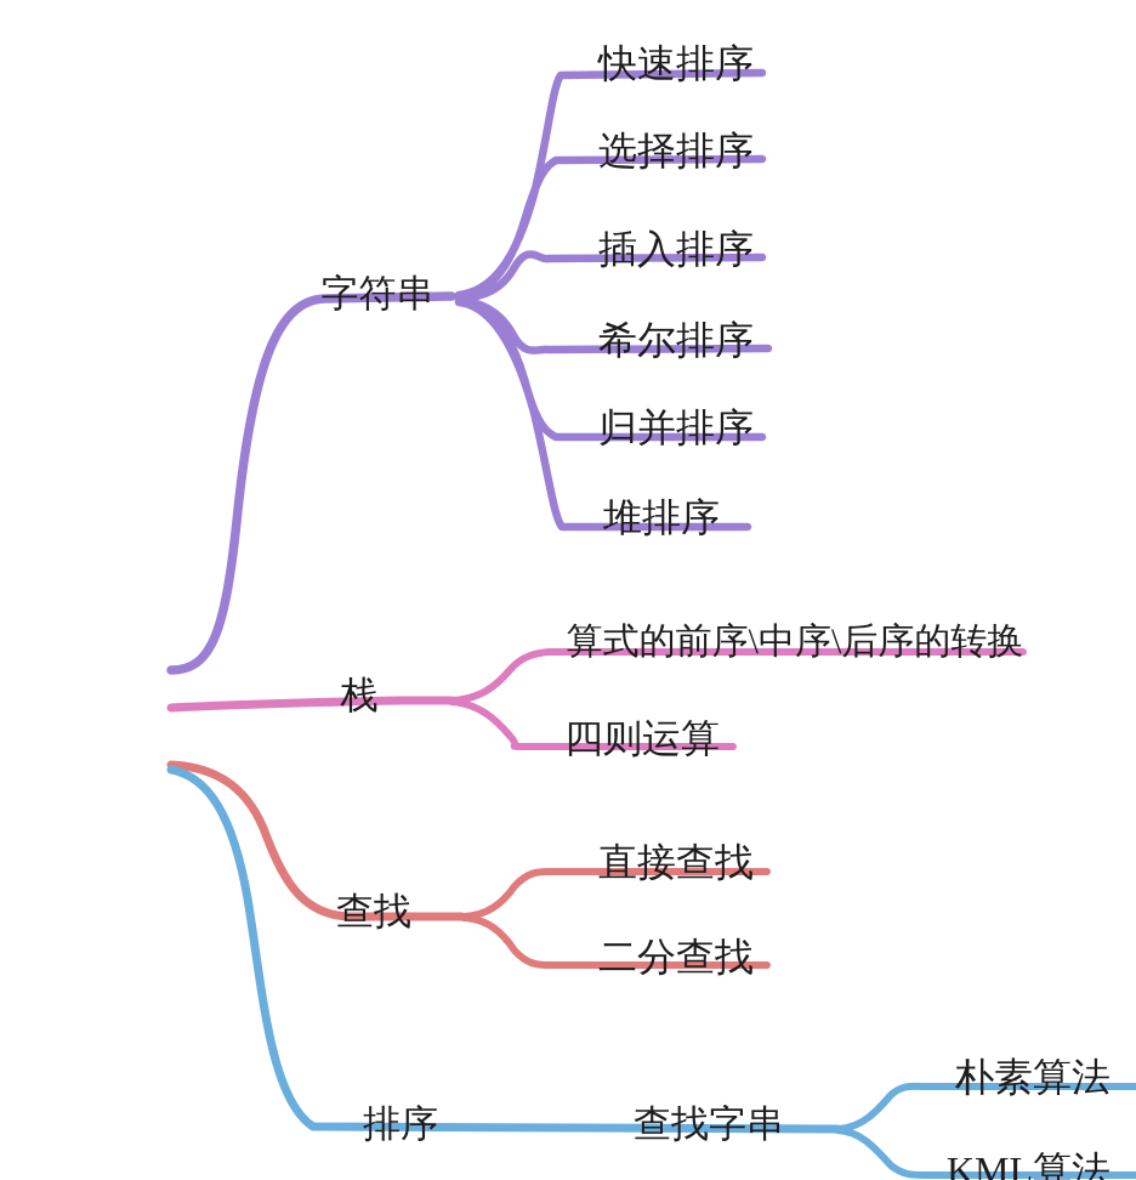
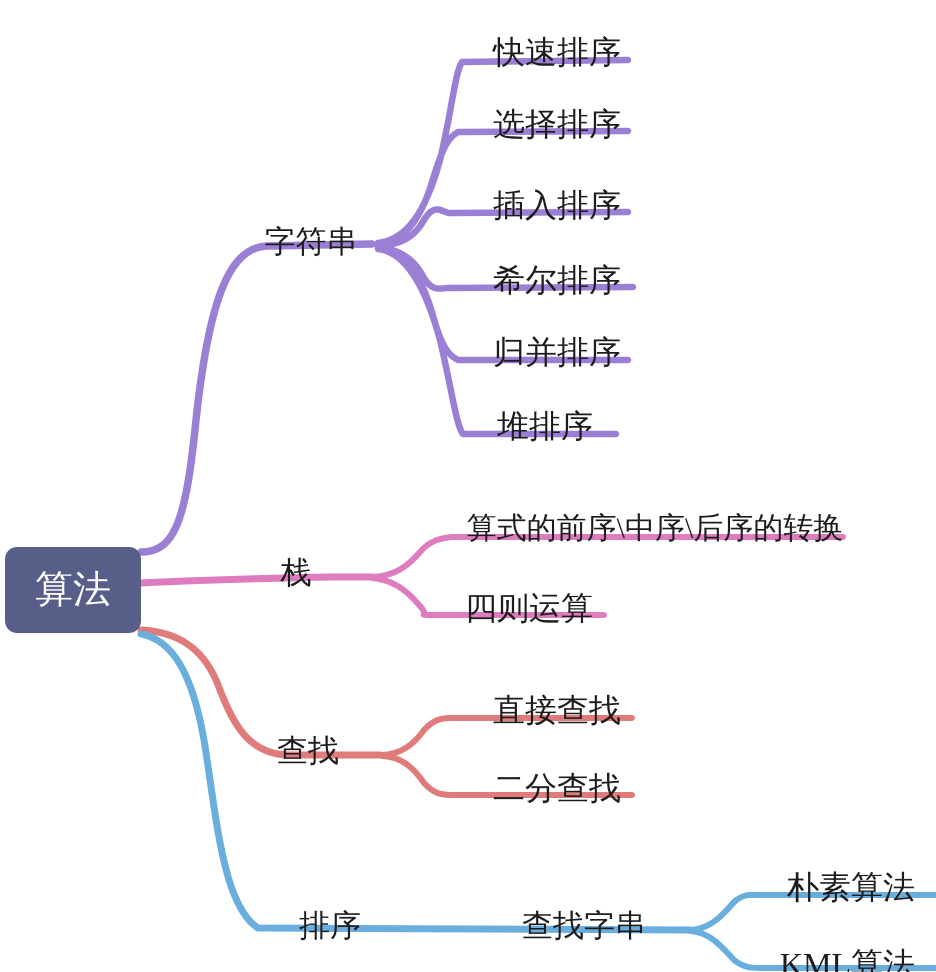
+ 算法
  字符串
  快速排序
  选择排序
  插入排序
  希尔排序
  归并排序
  堆排序
  栈
  算式的前序\中序\后序的转换
  四则运算
  查找
  直接查找
  二分查找
  排序
  查找字串
  朴素算法
  KML算法
